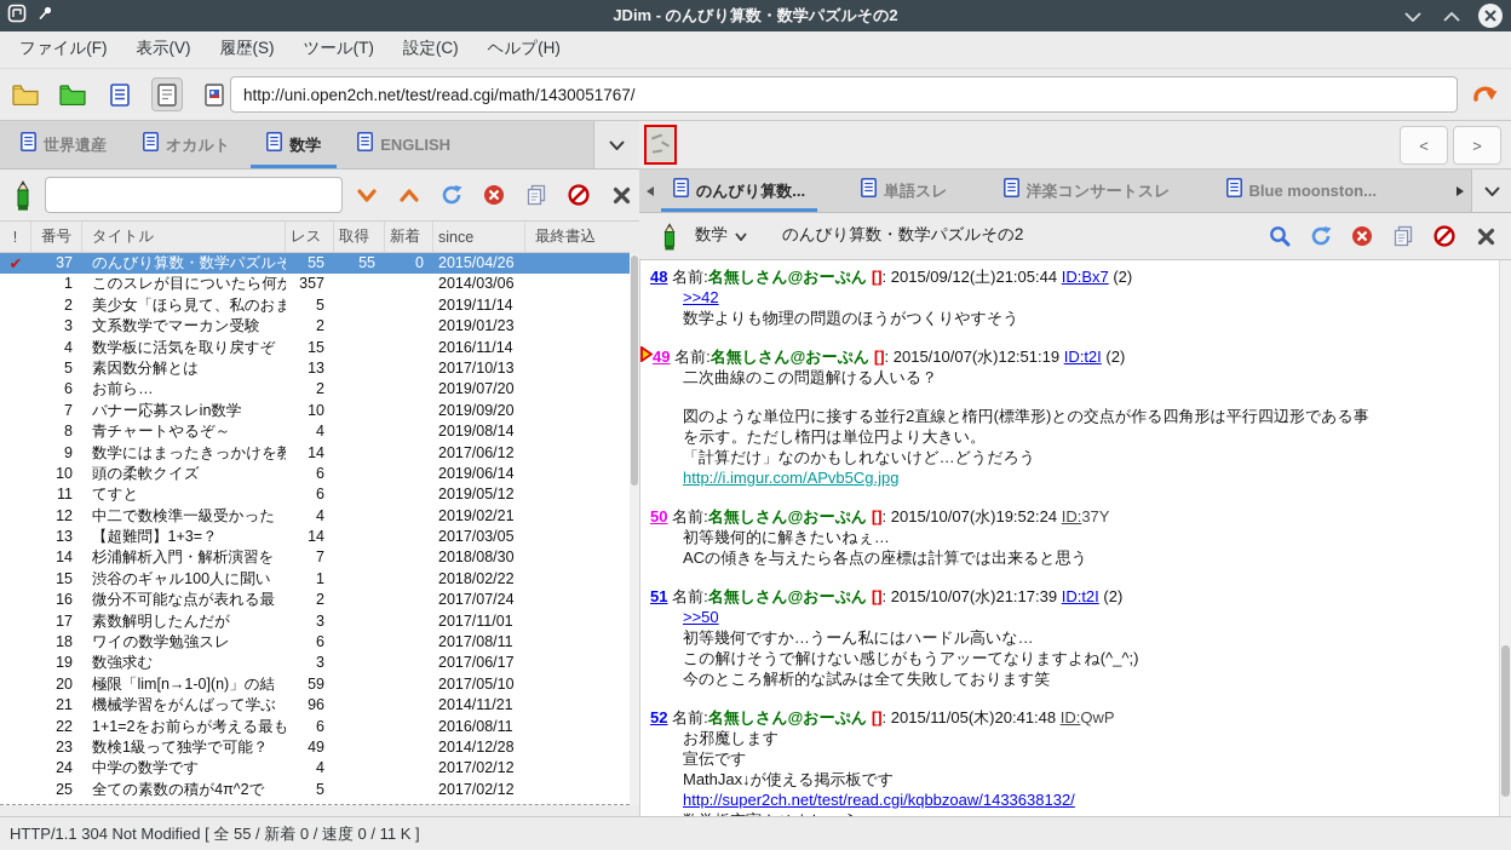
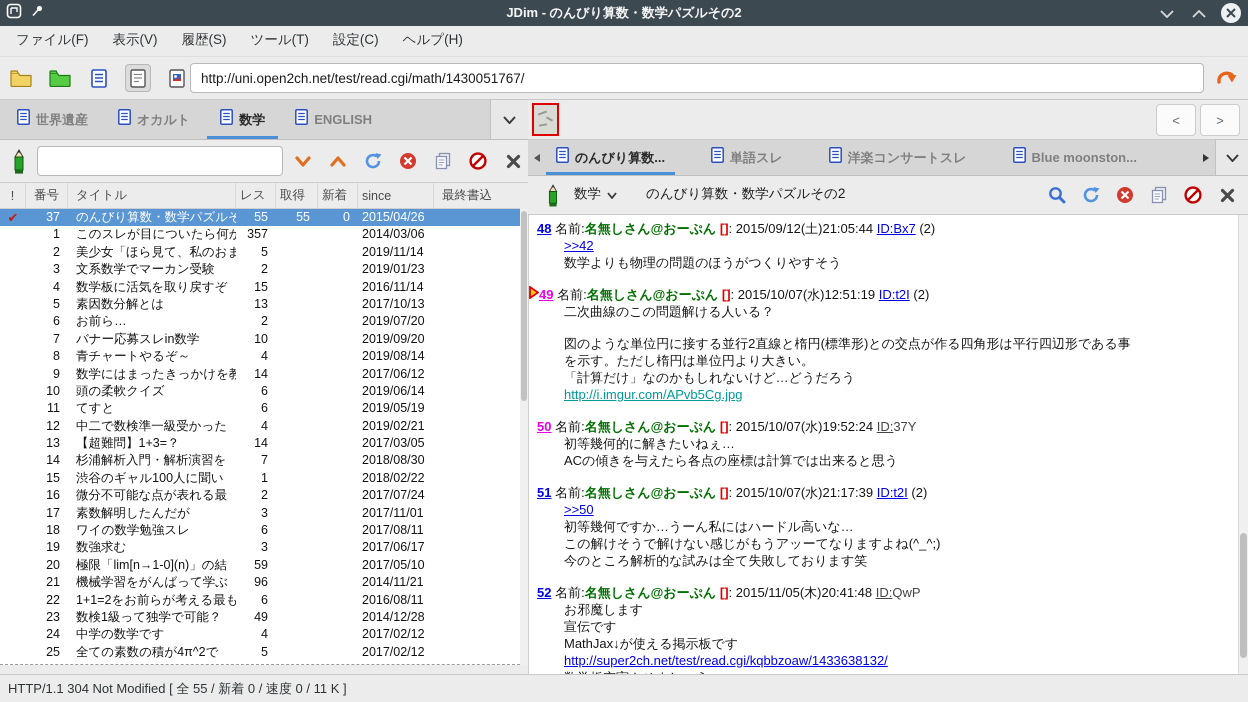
  JDim - のんびり算数・数学パズルその2
  ファイル(F)
  表示(V)
  履歴(S)
  ツール(T)
  設定(C)
  ヘルプ(H)
  http://uni.open2ch.net/test/read.cgi/math/1430051767/
  世界遺産
  オカルト
  数学
  ENGLISH
  !
  番号
  タイトル
  レス
  取得
  新着
  since
  最終書込
  ✔
  37
  のんびり算数・数学パズルそ
  55
  55
  0
  2015/04/26
  1
  このスレが目についたら何か
  357
  2014/03/06
  2
  美少女「ほら見て、私のおま
  5
  2019/11/14
  3
  文系数学でマーカン受験
  2
  2019/01/23
  4
  数学板に活気を取り戻すぞ
  15
  2016/11/14
  5
  素因数分解とは
  13
  2017/10/13
  6
  お前ら…
  2
  2019/07/20
  7
  バナー応募スレin数学
  10
  2019/09/20
  8
  青チャートやるぞ～
  4
  2019/08/14
  9
  数学にはまったきっかけを教
  14
  2017/06/12
  10
  頭の柔軟クイズ
  6
  2019/06/14
  11
  てすと
  6
- 2019/05/12
+ 2019/05/19
  12
  中二で数検準一級受かった
  4
  2019/02/21
  13
  【超難問】1+3=？
  14
  2017/03/05
  14
  杉浦解析入門・解析演習を
  7
  2018/08/30
  15
  渋谷のギャル100人に聞い
  1
  2018/02/22
  16
  微分不可能な点が表れる最
  2
  2017/07/24
  17
  素数解明したんだが
  3
  2017/11/01
  18
  ワイの数学勉強スレ
  6
  2017/08/11
  19
  数強求む
  3
  2017/06/17
  20
  極限「lim[n→1-0](n)」の結
  59
  2017/05/10
  21
  機械学習をがんばって学ぶ
  96
  2014/11/21
  22
  1+1=2をお前らが考える最も
  6
  2016/08/11
  23
  数検1級って独学で可能？
  49
  2014/12/28
  24
  中学の数学です
  4
  2017/02/12
  25
  全ての素数の積が4π^2で
  5
  2017/02/12
  <
  >
  のんびり算数...
  単語スレ
  洋楽コンサートスレ
  Blue moonston...
  数学
  のんびり算数・数学パズルその2
  48 名前:名無しさん@おーぷん []: 2015/09/12(土)21:05:44 ID:Bx7 (2)
  >>42
  数学よりも物理の問題のほうがつくりやすそう
  49 名前:名無しさん@おーぷん []: 2015/10/07(水)12:51:19 ID:t2I (2)
  二次曲線のこの問題解ける人いる？
  図のような単位円に接する並行2直線と楕円(標準形)との交点が作る四角形は平行四辺形である事
  を示す。ただし楕円は単位円より大きい。
  「計算だけ」なのかもしれないけど…どうだろう
  http://i.imgur.com/APvb5Cg.jpg
  50 名前:名無しさん@おーぷん []: 2015/10/07(水)19:52:24 ID:37Y
  初等幾何的に解きたいねぇ…
  ACの傾きを与えたら各点の座標は計算では出来ると思う
  51 名前:名無しさん@おーぷん []: 2015/10/07(水)21:17:39 ID:t2I (2)
  >>50
  初等幾何ですか…うーん私にはハードル高いな…
  この解けそうで解けない感じがもうアッーてなりますよね(^_^;)
  今のところ解析的な試みは全て失敗しております笑
  52 名前:名無しさん@おーぷん []: 2015/11/05(木)20:41:48 ID:QwP
  お邪魔します
  宣伝です
  MathJax↓が使える掲示板です
  http://super2ch.net/test/read.cgi/kqbbzoaw/1433638132/
  HTTP/1.1 304 Not Modified [ 全 55 / 新着 0 / 速度 0 / 11 K ]
